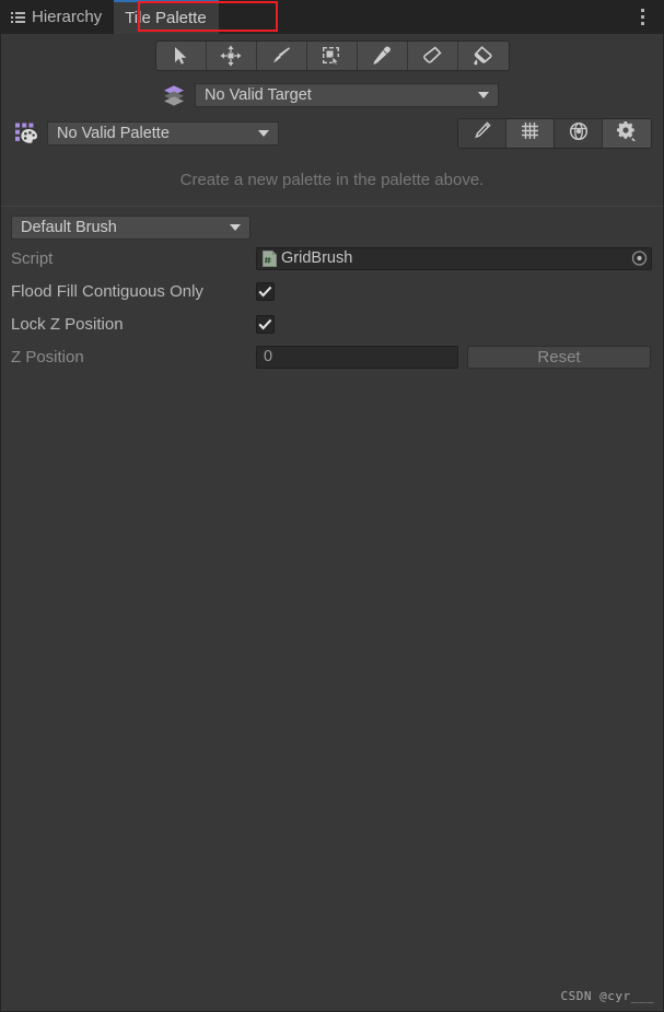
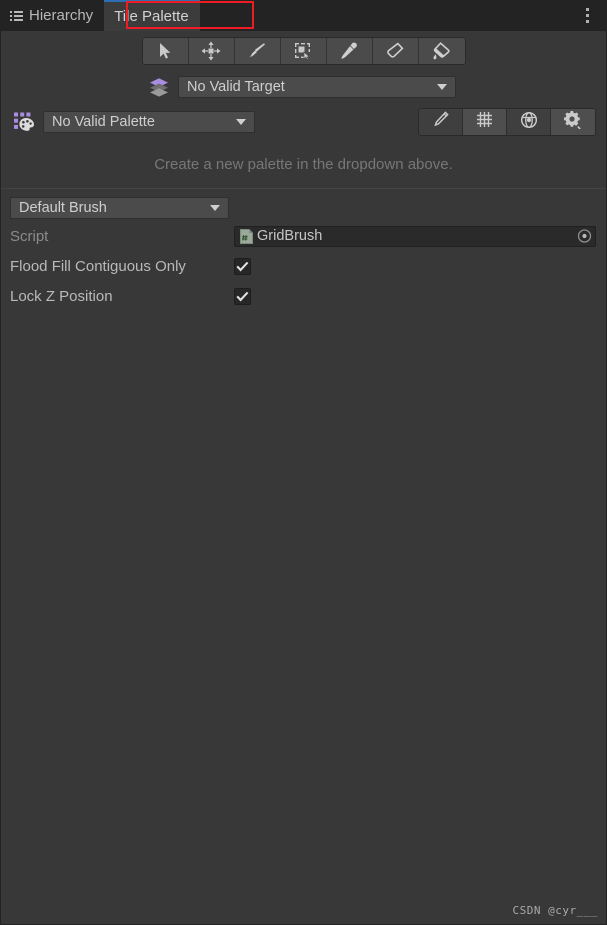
  Hierarchy
  Tile Palette
  No Valid Target
  No Valid Palette
- Create a new palette in the palette above.
+ Create a new palette in the dropdown above.
  Default Brush
  Script
  GridBrush
  Flood Fill Contiguous Only
  Lock Z Position
- Z Position
- 0
- Reset
  CSDN @cyr___
